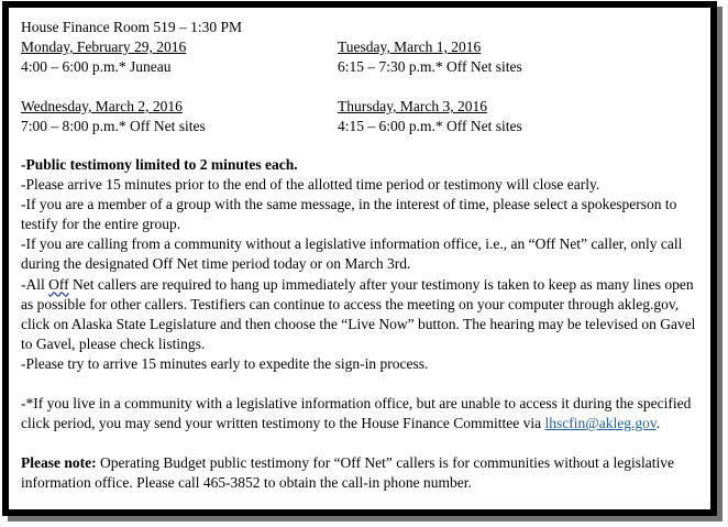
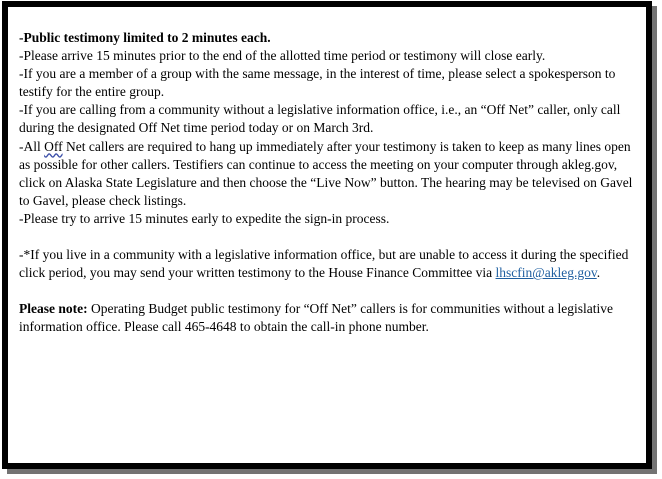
- House Finance Room 519 – 1:30 PM
- Monday, February 29, 2016
- Tuesday, March 1, 2016
- 4:00 – 6:00 p.m.* Juneau
- 6:15 – 7:30 p.m.* Off Net sites
- Wednesday, March 2, 2016
- Thursday, March 3, 2016
- 7:00 – 8:00 p.m.* Off Net sites
- 4:15 – 6:00 p.m.* Off Net sites
  -Public testimony limited to 2 minutes each.
  -Please arrive 15 minutes prior to the end of the allotted time period or testimony will close early.
  -If you are a member of a group with the same message, in the interest of time, please select a spokesperson to testify for the entire group.
  -If you are calling from a community without a legislative information office, i.e., an “Off Net” caller, only call during the designated Off Net time period today or on March 3rd.
  -All Off Net callers are required to hang up immediately after your testimony is taken to keep as many lines open as possible for other callers. Testifiers can continue to access the meeting on your computer through akleg.gov, click on Alaska State Legislature and then choose the “Live Now” button. The hearing may be televised on Gavel to Gavel, please check listings.
  -Please try to arrive 15 minutes early to expedite the sign-in process.
  -*If you live in a community with a legislative information office, but are unable to access it during the specified click period, you may send your written testimony to the House Finance Committee via lhscfin@akleg.gov.
- Please note: Operating Budget public testimony for “Off Net” callers is for communities without a legislative information office. Please call 465-3852 to obtain the call-in phone number.
+ Please note: Operating Budget public testimony for “Off Net” callers is for communities without a legislative information office. Please call 465-4648 to obtain the call-in phone number.
